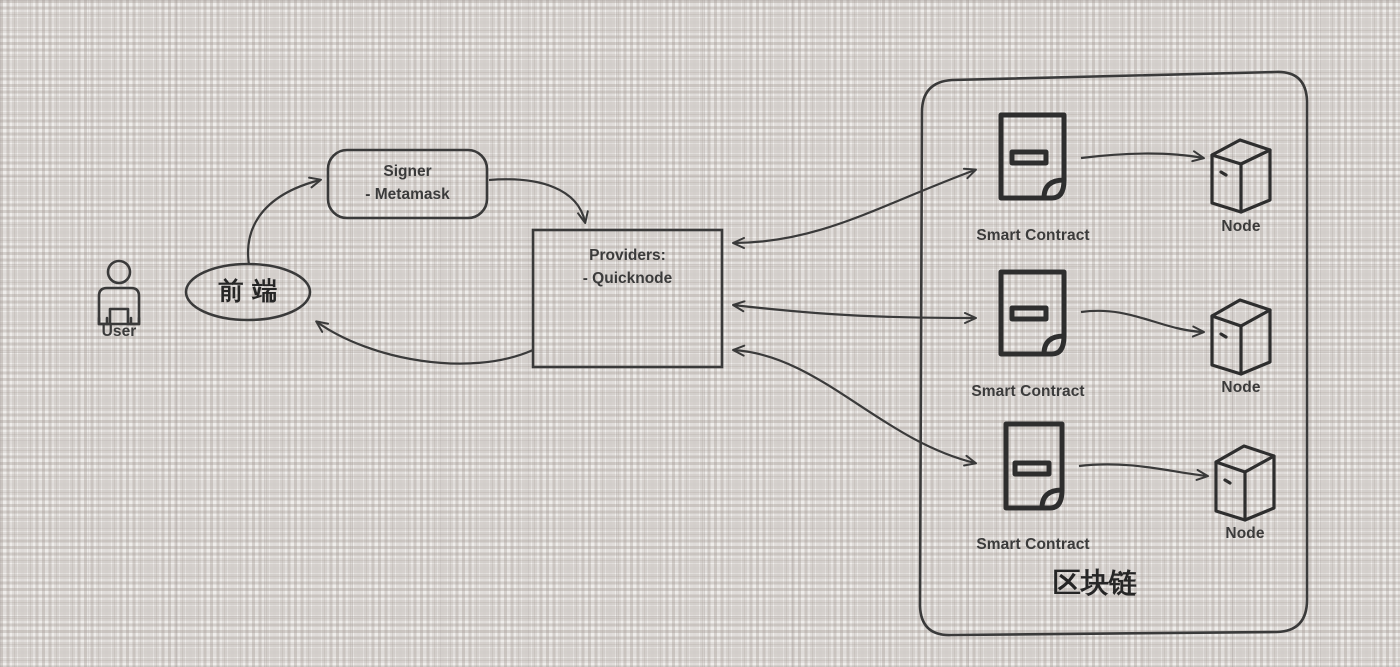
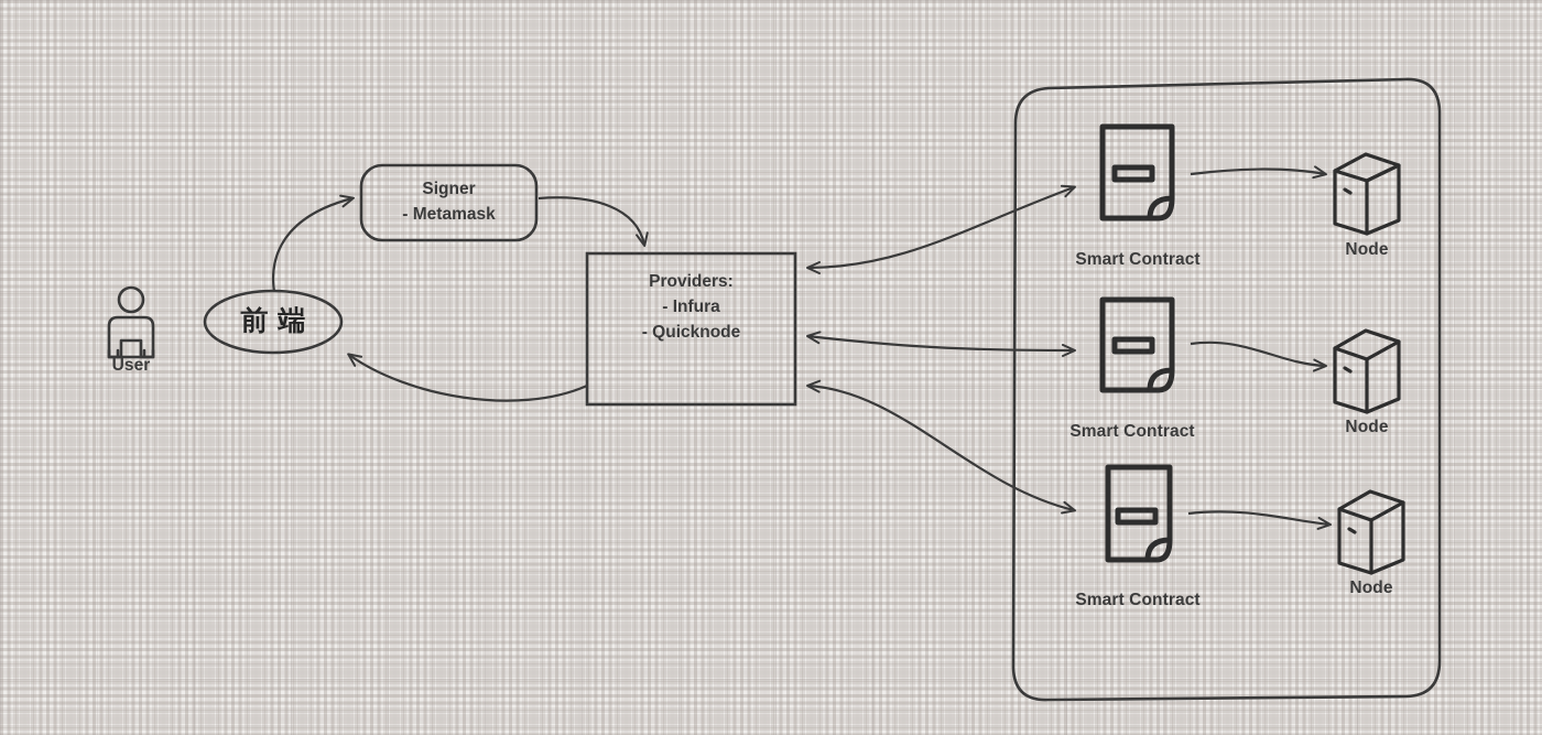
  User
  前 端
  Signer
  - Metamask
  Providers:
+ - Infura
  - Quicknode
  Smart Contract
  Smart Contract
  Smart Contract
  Node
  Node
  Node
- 区块链
